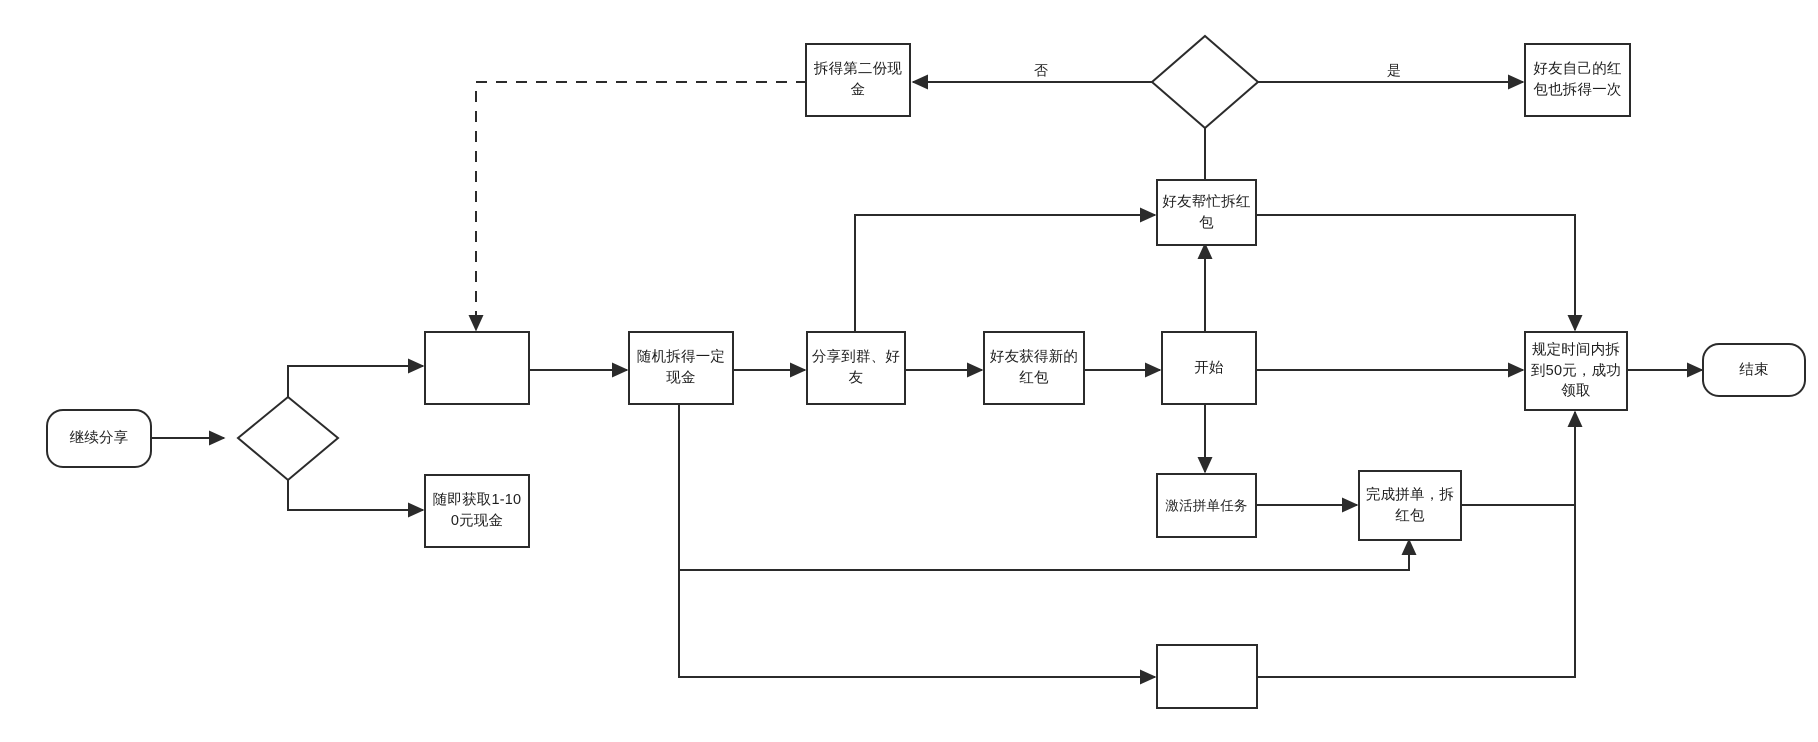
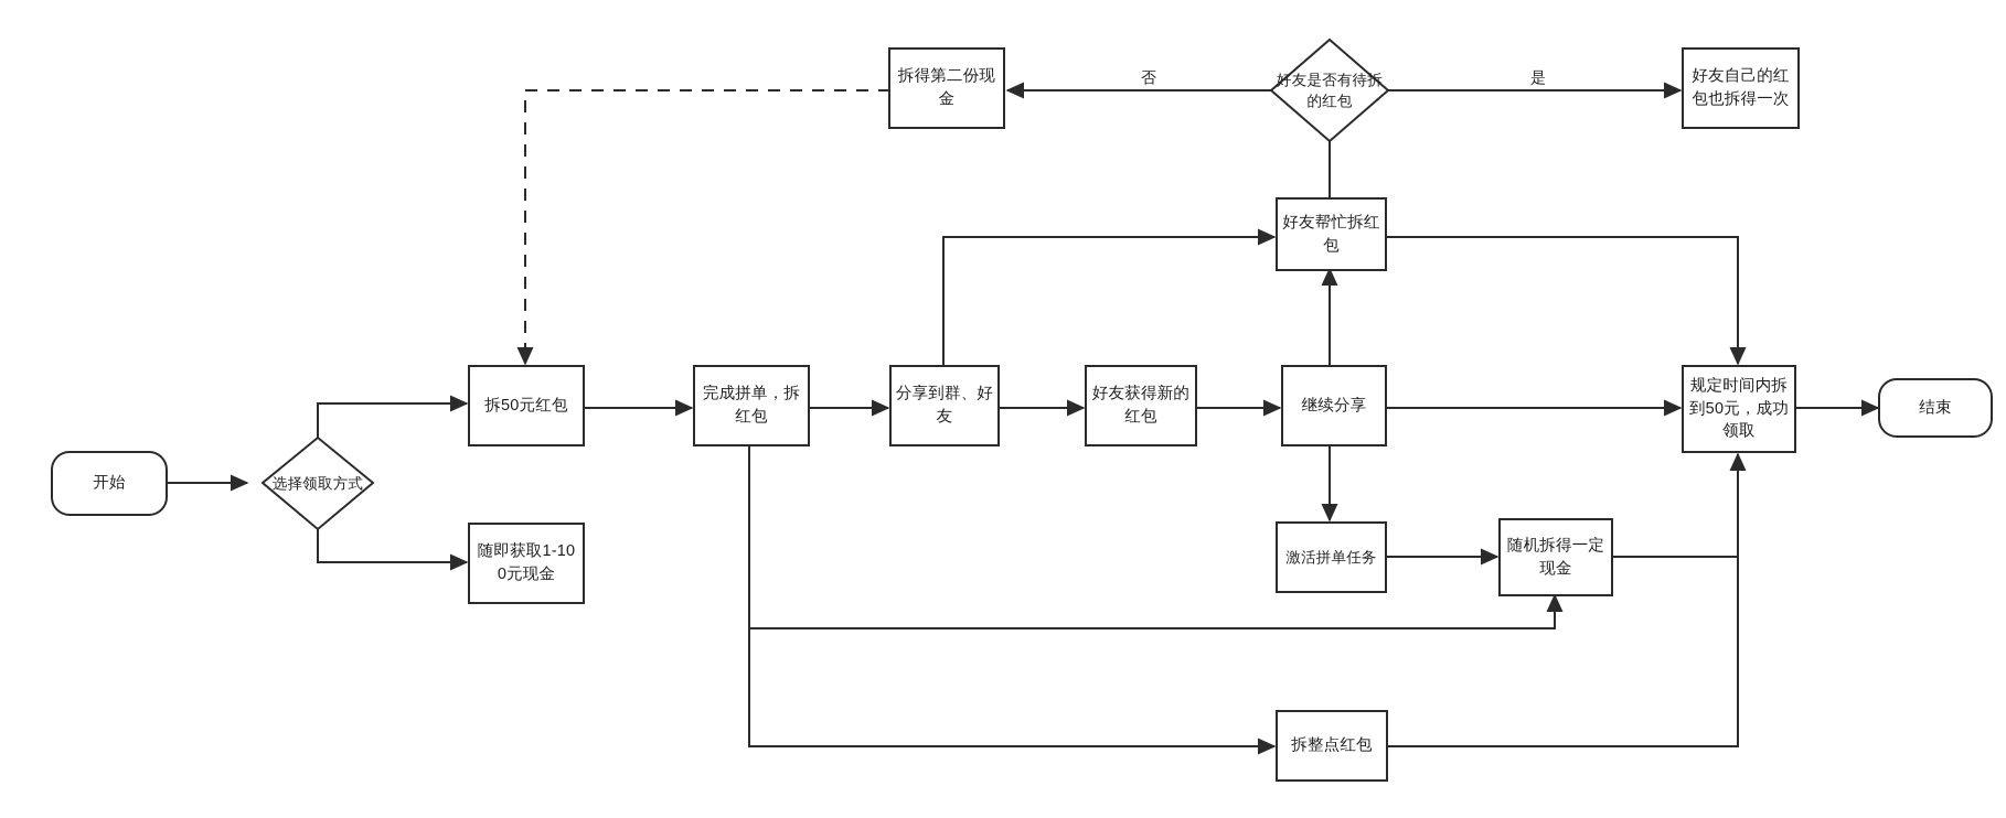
- 继续分享
+ 开始
+ 选择领取方式
+ 拆50元红包
  随即获取1-100元现金
- 随机拆得一定现金
+ 完成拼单，拆红包
  分享到群、好友
  好友获得新的红包
- 开始
+ 继续分享
  好友帮忙拆红包
+ 好友是否有待拆的红包
  拆得第二份现金
  好友自己的红包也拆得一次
  激活拼单任务
- 完成拼单，拆红包
+ 随机拆得一定现金
+ 拆整点红包
  规定时间内拆到50元，成功领取
  结束
  否
  是
